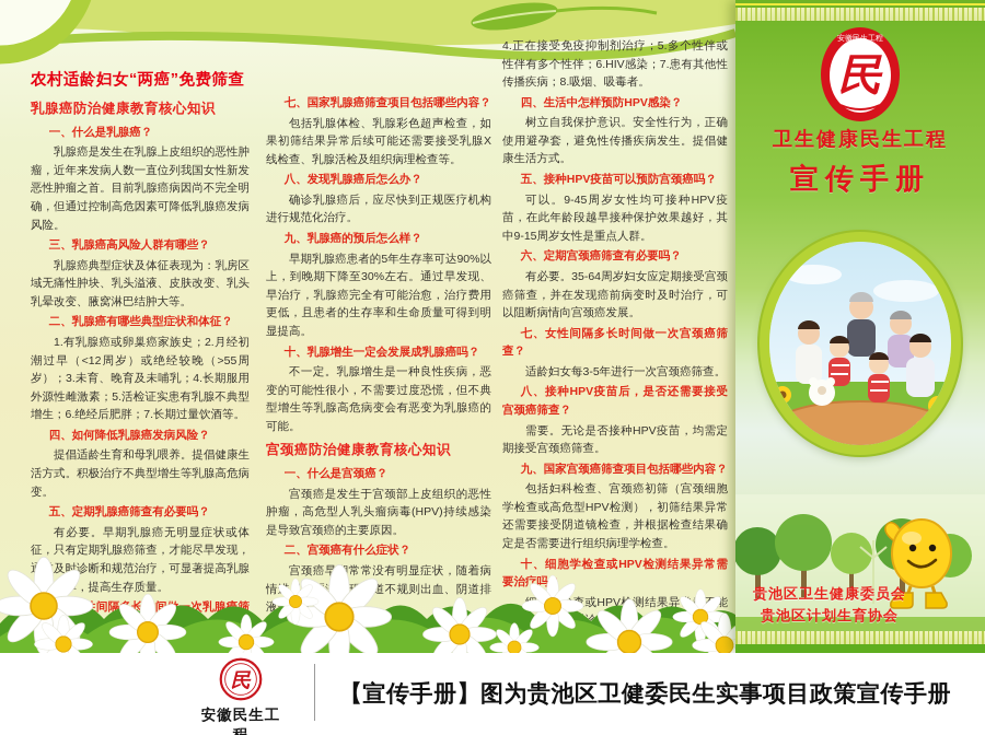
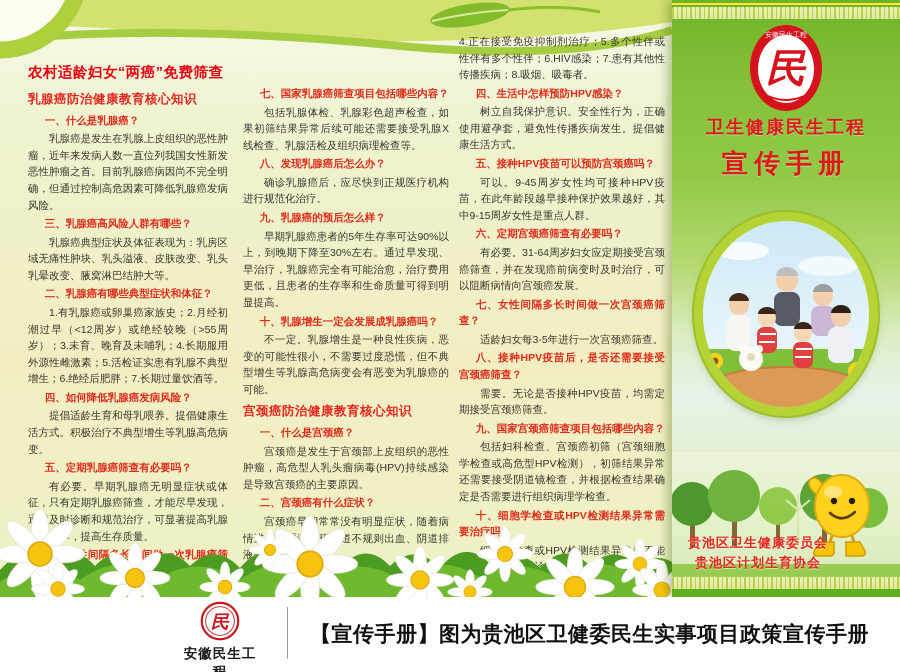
  农村适龄妇女“两癌”免费筛查
  乳腺癌防治健康教育核心知识
  一、什么是乳腺癌？
  乳腺癌是发生在乳腺上皮组织的恶性肿瘤，近年来发病人数一直位列我国女性新发恶性肿瘤之首。目前乳腺癌病因尚不完全明确，但通过控制高危因素可降低乳腺癌发病风险。
  三、乳腺癌高风险人群有哪些？
  乳腺癌典型症状及体征表现为：乳房区域无痛性肿块、乳头溢液、皮肤改变、乳头乳晕改变、腋窝淋巴结肿大等。
  二、乳腺癌有哪些典型症状和体征？
  1.有乳腺癌或卵巢癌家族史；2.月经初潮过早（<12周岁）或绝经较晚（>55周岁）；3.未育、晚育及未哺乳；4.长期服用外源性雌激素；5.活检证实患有乳腺不典型增生；6.绝经后肥胖；7.长期过量饮酒等。
  四、如何降低乳腺癌发病风险？
  提倡适龄生育和母乳喂养。提倡健康生活方式。积极治疗不典型增生等乳腺高危病变。
  五、定期乳腺癌筛查有必要吗？
  有必要。早期乳腺癌无明显症状或体征，只有定期乳腺癌筛查，才能尽早发现，及时诊断和规范治疗，可显著提高乳腺，提高生存质量。
  七、国家乳腺癌筛查项目包括哪些内容？
  包括乳腺体检、乳腺彩色超声检查，如果初筛结果异常后续可能还需要接受乳腺X线检查、乳腺活检及组织病理检查等。
  八、发现乳腺癌后怎么办？
  确诊乳腺癌后，应尽快到正规医疗机构进行规范化治疗。
  九、乳腺癌的预后怎么样？
  早期乳腺癌患者的5年生存率可达90%以上，到晚期下降至30%左右。通过早发现、早治疗，乳腺癌完全有可能治愈，治疗费用更低，且患者的生存率和生命质量可得到明显提高。
  十、乳腺增生一定会发展成乳腺癌吗？
  不一定。乳腺增生是一种良性疾病，恶变的可能性很小，不需要过度恐慌，但不典型增生等乳腺高危病变会有恶变为乳腺癌的可能。
  宫颈癌防治健康教育核心知识
  一、什么是宫颈癌？
  宫颈癌是发生于宫颈部上皮组织的恶性肿瘤，高危型人乳头瘤病毒(HPV)持续感染是导致宫颈癌的主要原因。
  二、宫颈癌有什么症状？
  4.正在接受免疫抑制剂治疗；5.多个性伴或性伴有多个性伴；6.HIV感染；7.患有其他性传播疾病；8.吸烟、吸毒者。
  四、生活中怎样预防HPV感染？
  树立自我保护意识。安全性行为，正确使用避孕套，避免性传播疾病发生。提倡健康生活方式。
  五、接种HPV疫苗可以预防宫颈癌吗？
  可以。9-45周岁女性均可接种HPV疫苗，在此年龄段越早接种保护效果越好，其中9-15周岁女性是重点人群。
  六、定期宫颈癌筛查有必要吗？
- 有必要。35-64周岁妇女应定期接受宫颈癌筛查，并在发现癌前病变时及时治疗，可以阻断病情向宫颈癌发展。
+ 有必要。31-64周岁妇女应定期接受宫颈癌筛查，并在发现癌前病变时及时治疗，可以阻断病情向宫颈癌发展。
  七、女性间隔多长时间做一次宫颈癌筛查？
  适龄妇女每3-5年进行一次宫颈癌筛查。
  八、接种HPV疫苗后，是否还需要接受宫颈癌筛查？
  需要。无论是否接种HPV疫苗，均需定期接受宫颈癌筛查。
  九、国家宫颈癌筛查项目包括哪些内容？
  包括妇科检查、宫颈癌初筛（宫颈细胞学检查或高危型HPV检测），初筛结果异常还需要接受阴道镜检查，并根据检查结果确定是否需要进行组织病理学检查。
  十、细胞学检查或HPV检测结果异常需要治疗吗
  民
  卫生健康民生工程
  宣传手册
  贵池区卫生健康委员会
  贵池区计划生育协会
  民
  安徽民生工
  【宣传手册】图为贵池区卫健委民生实事项目政策宣传手册
